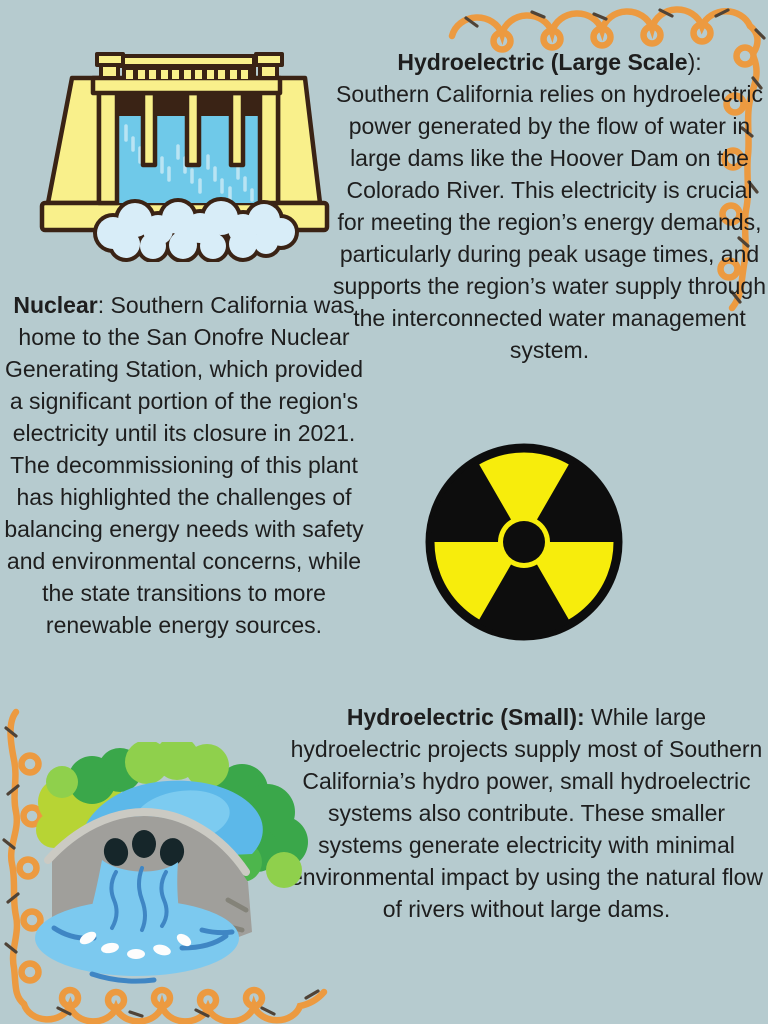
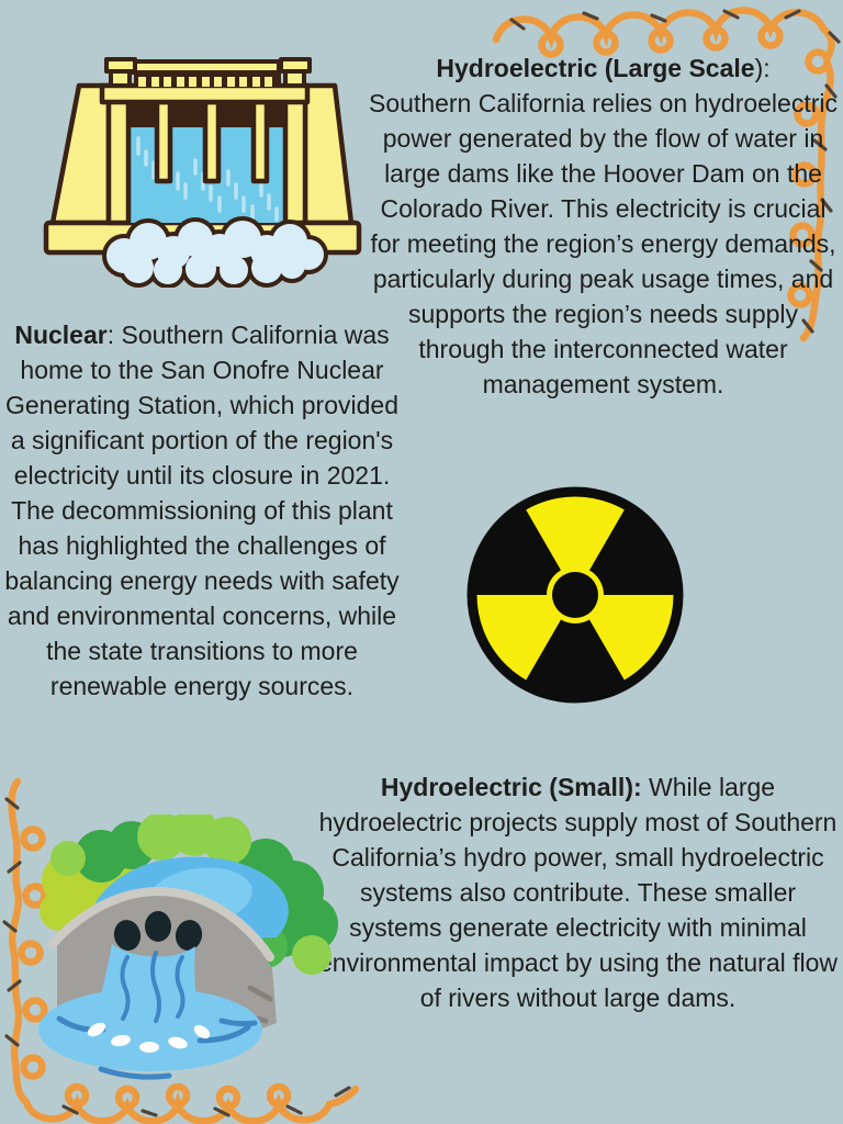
  Hydroelectric (Large Scale):
- Southern California relies on hydroelectric power generated by the flow of water in large dams like the Hoover Dam on the Colorado River. This electricity is crucial for meeting the region’s energy demands, particularly during peak usage times, and supports the region’s water supply through the interconnected water management system.
+ Southern California relies on hydroelectric power generated by the flow of water in large dams like the Hoover Dam on the Colorado River. This electricity is crucial for meeting the region’s energy demands, particularly during peak usage times, and supports the region’s needs supply through the interconnected water management system.
  Nuclear: Southern California was home to the San Onofre Nuclear Generating Station, which provided a significant portion of the region's electricity until its closure in 2021. The decommissioning of this plant has highlighted the challenges of balancing energy needs with safety and environmental concerns, while the state transitions to more renewable energy sources.
  Hydroelectric (Small): While large hydroelectric projects supply most of Southern California’s hydro power, small hydroelectric systems also contribute. These smaller systems generate electricity with minimal nvironmental impact by using the natural flow of rivers without large dams.
